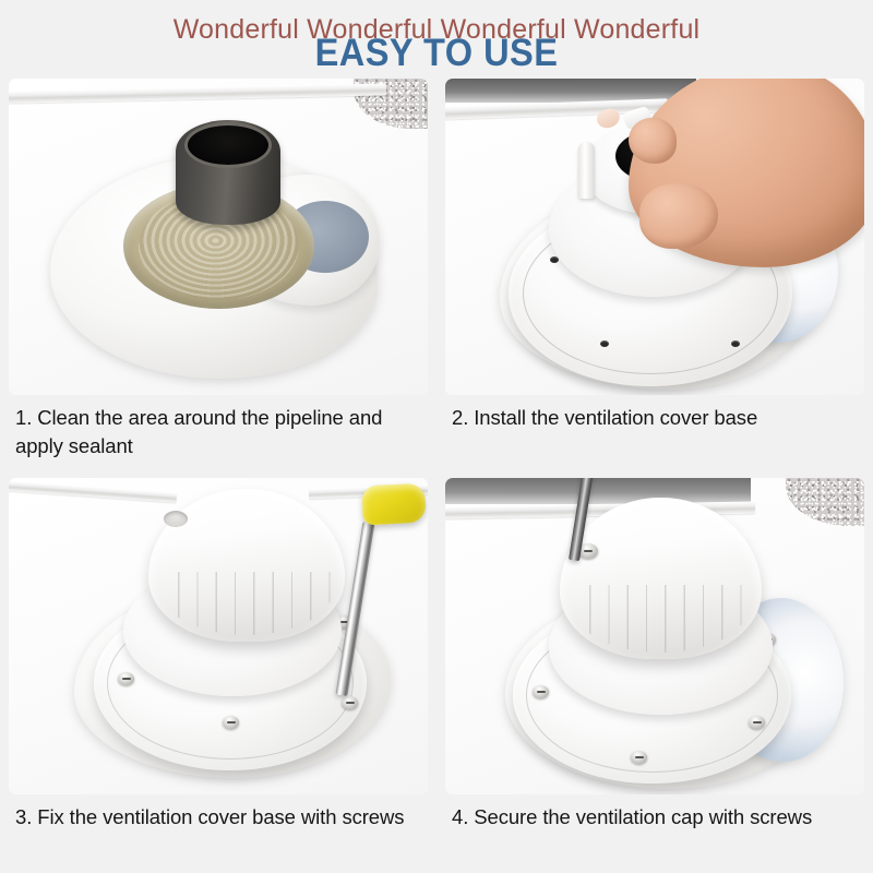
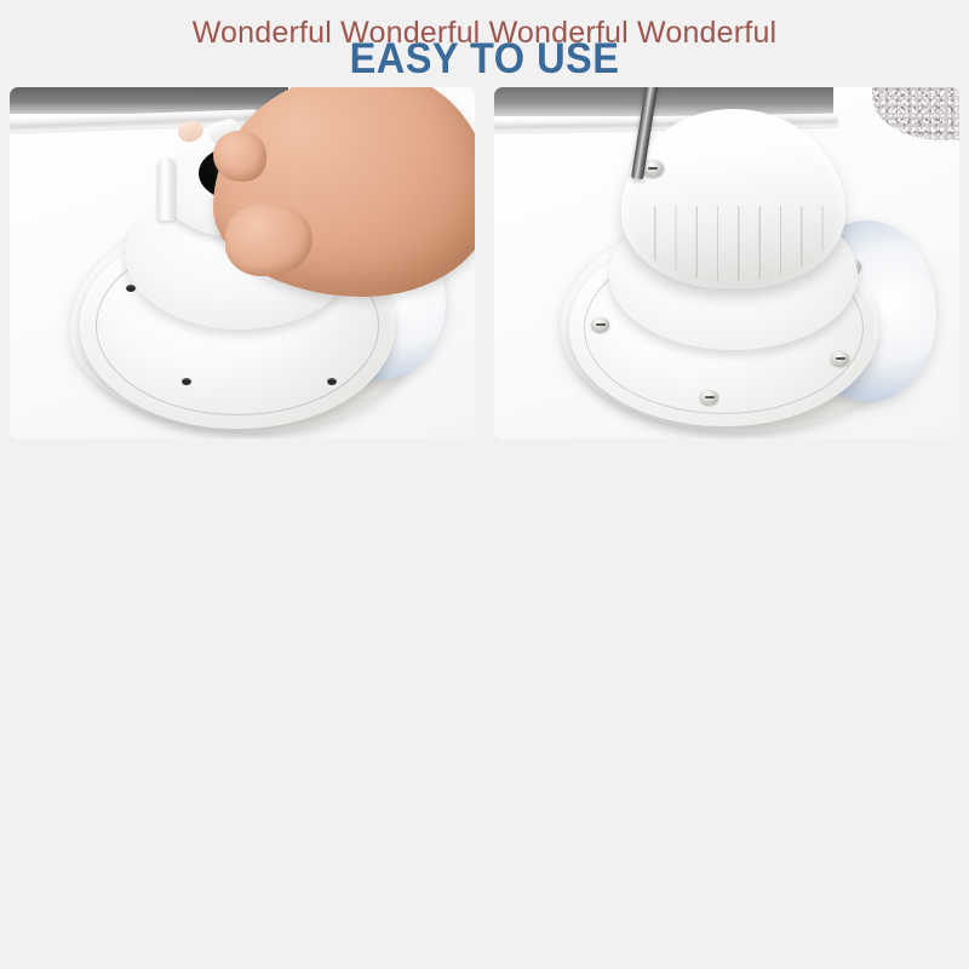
  Wonderful Wonderful Wonderful Wonderful
  EASY TO USE
- 1. Clean the area around the pipeline and apply sealant
- 2. Install the ventilation cover base
- 3. Fix the ventilation cover base with screws
- 4. Secure the ventilation cap with screws
